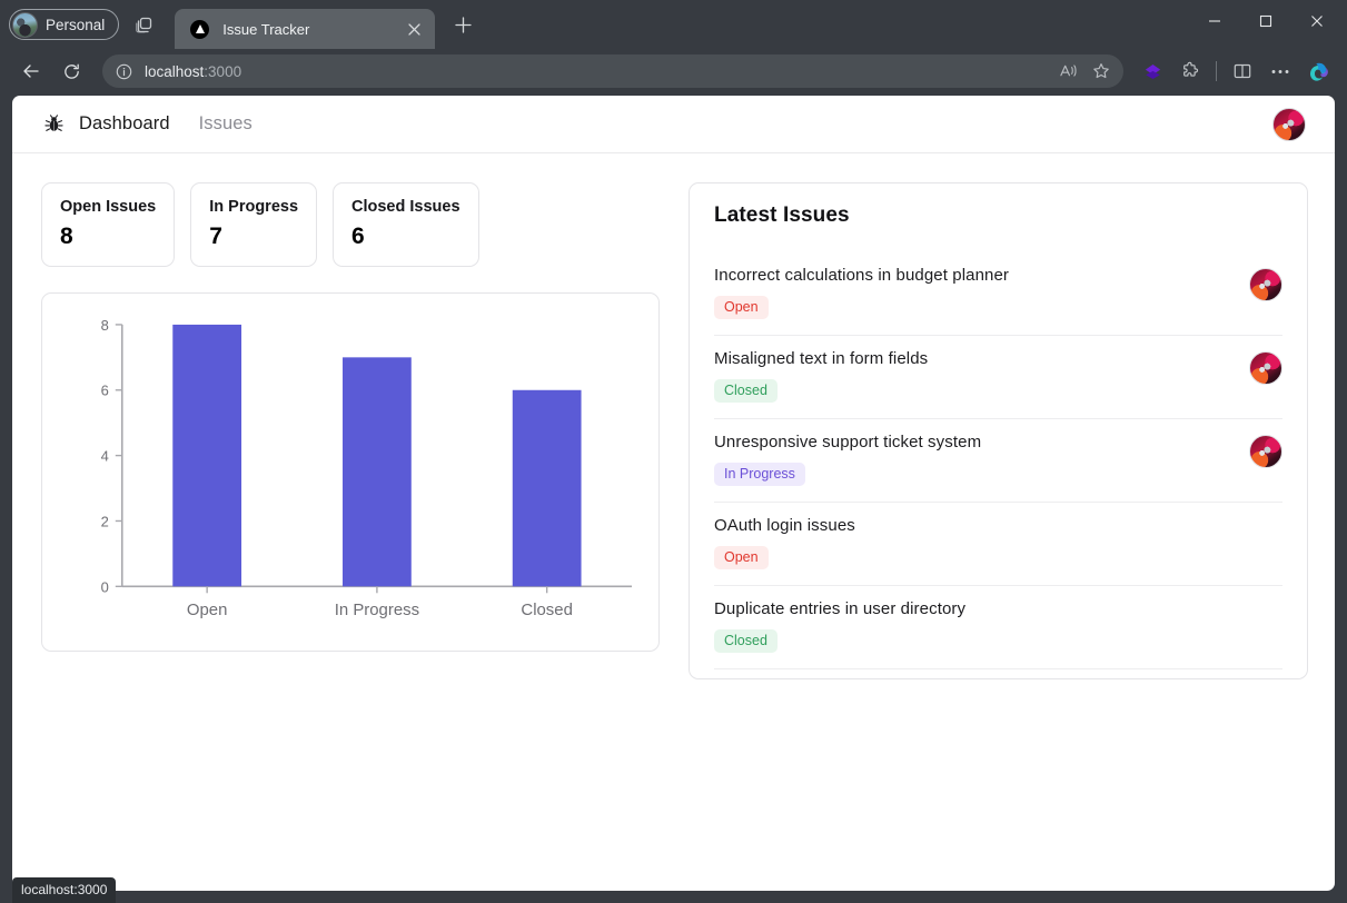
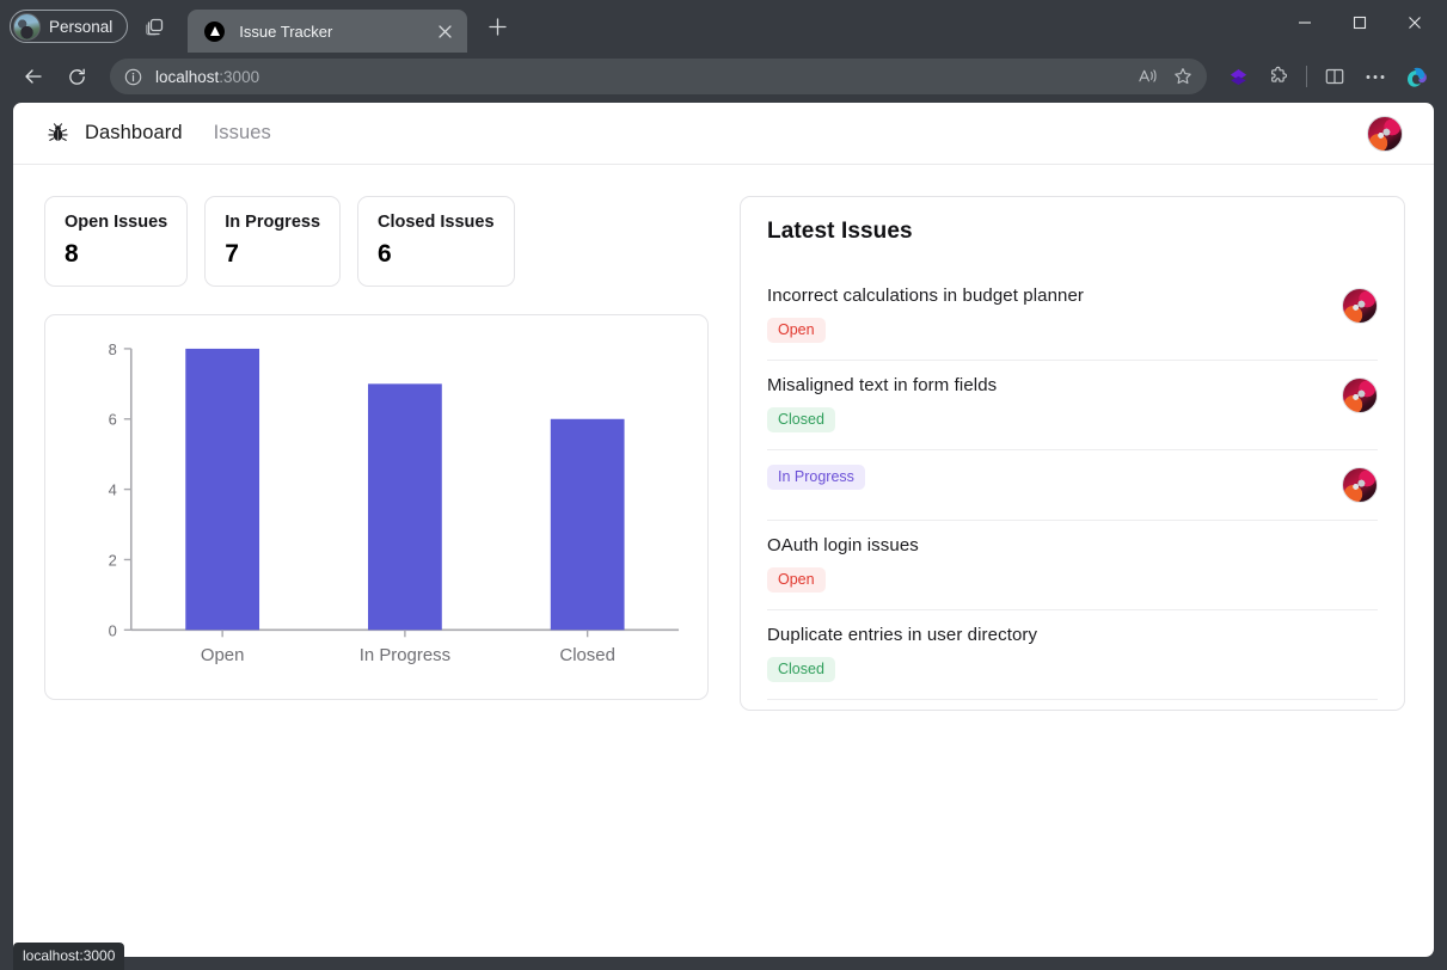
  Personal
  Issue Tracker
  localhost:3000
  Dashboard
  Issues
  Open Issues
  8
  In Progress
  7
  Closed Issues
  6
  0
  2
  4
  6
  8
  Open
  In Progress
  Closed
  Latest Issues
  Incorrect calculations in budget planner
  Open
  Misaligned text in form fields
  Closed
- Unresponsive support ticket system
  In Progress
  OAuth login issues
  Open
  Duplicate entries in user directory
  Closed
  localhost:3000
